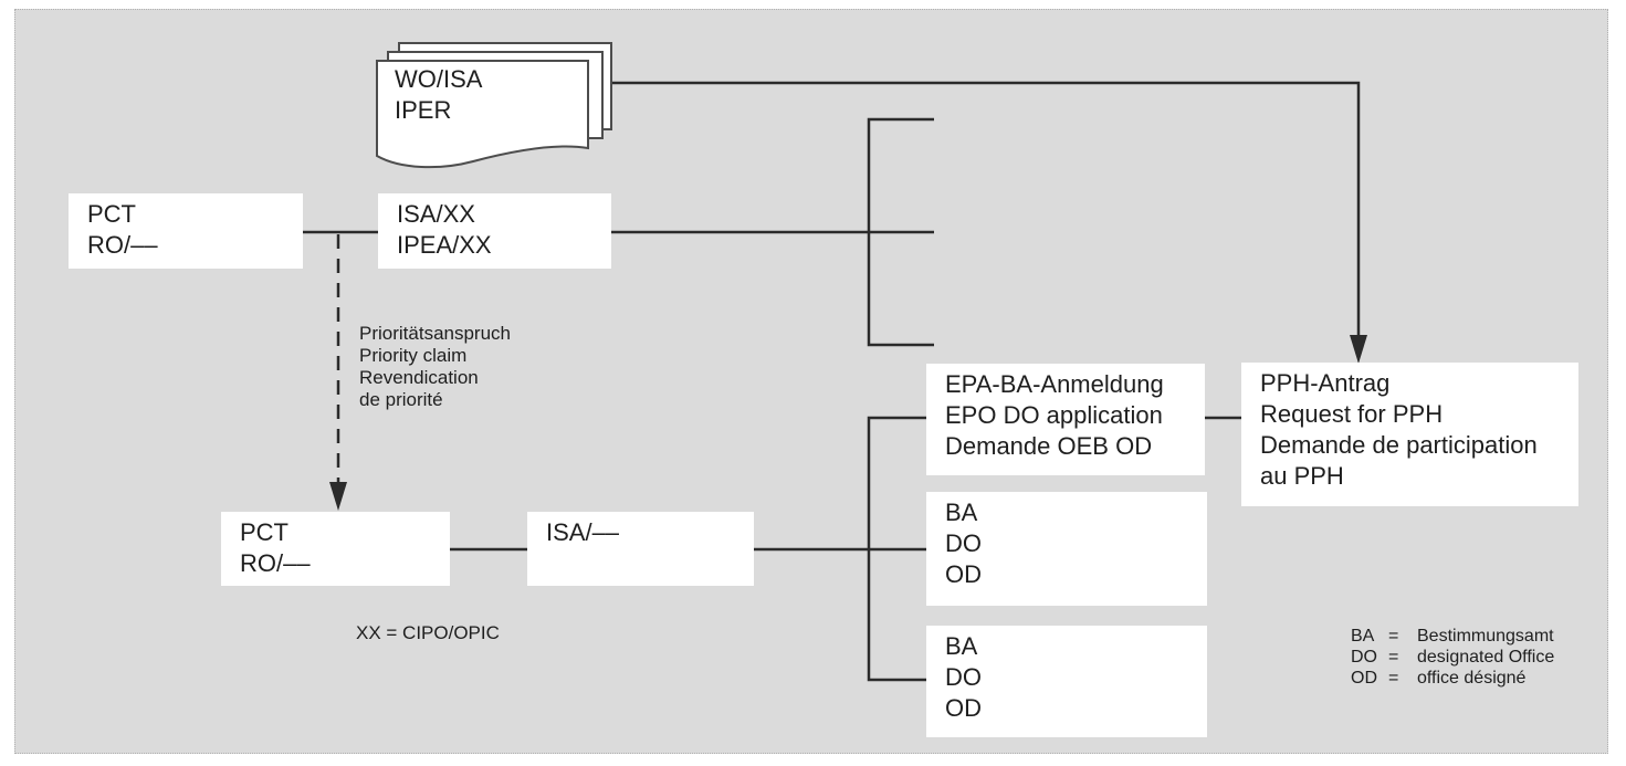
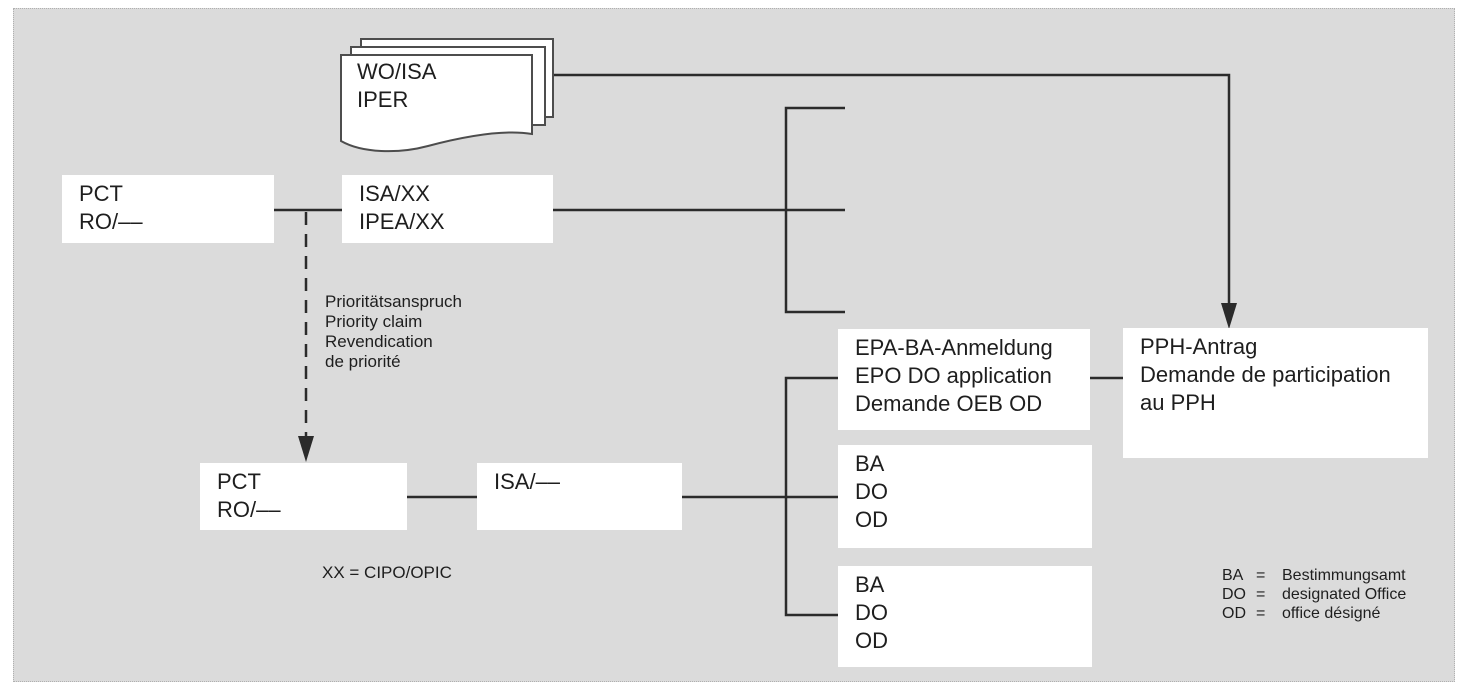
  WO/ISA
  IPER
  PCT
  RO/––
  ISA/XX
  IPEA/XX
  PCT
  RO/––
  ISA/––
  EPA-BA-Anmeldung
  EPO DO application
  Demande OEB OD
  PPH-Antrag
- Request for PPH
  Demande de participation
  au PPH
  BA
  DO
  OD
  BA
  DO
  OD
  Prioritätsanspruch
  Priority claim
  Revendication
  de priorité
  XX = CIPO/OPIC
  BA
  =
  Bestimmungsamt
  DO
  =
  designated Office
  OD
  =
  office désigné
